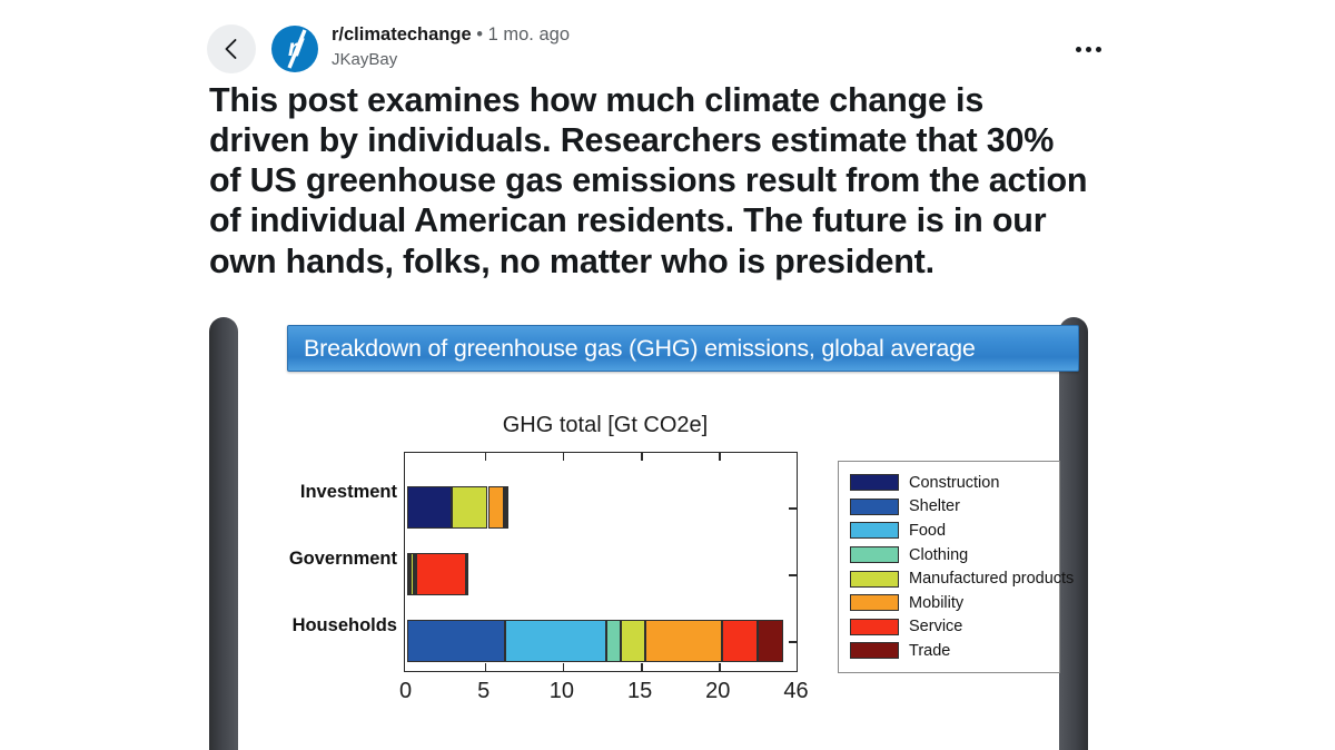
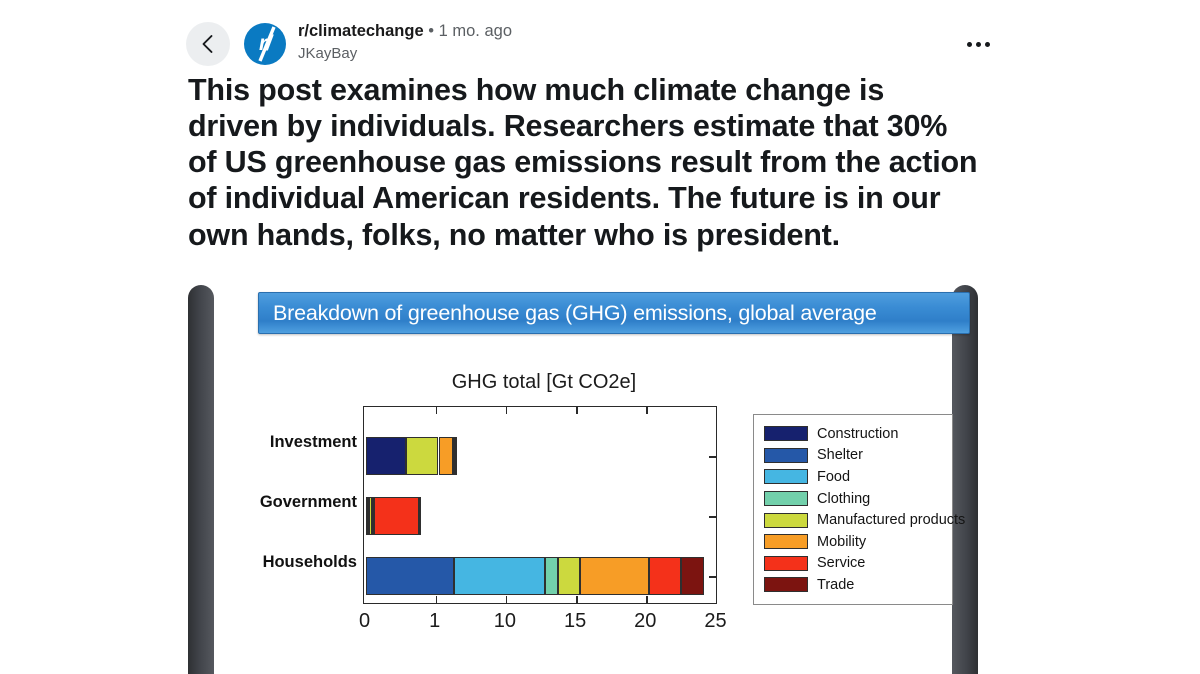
  r/
  r/climatechange • 1 mo. ago
  JKayBay
  This post examines how much climate change is driven by individuals. Researchers estimate that 30% of US greenhouse gas emissions result from the action of individual American residents. The future is in our own hands, folks, no matter who is president.
  Breakdown of greenhouse gas (GHG) emissions, global average
  GHG total [Gt CO2e]
  Investment
  Government
  Households
  Construction
  Shelter
  Food
  Clothing
  Manufactured products
  Mobility
  Service
  Trade
  0
- 5
+ 1
  10
  15
  20
- 46
+ 25
